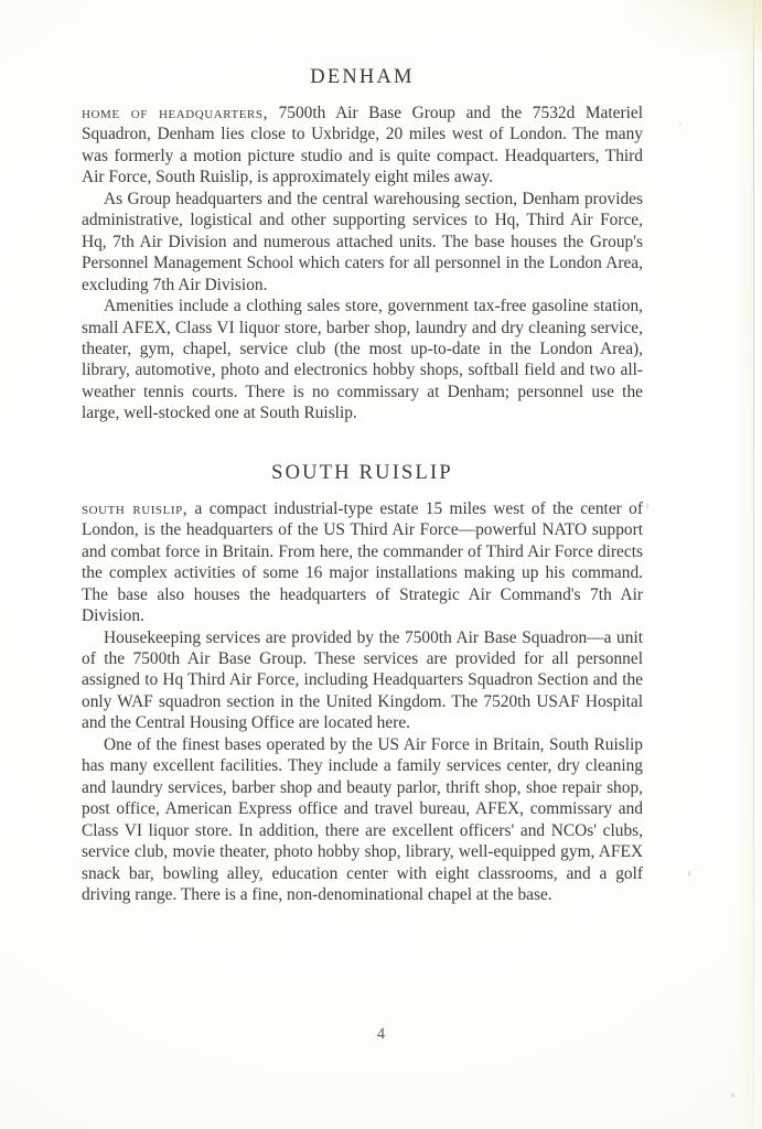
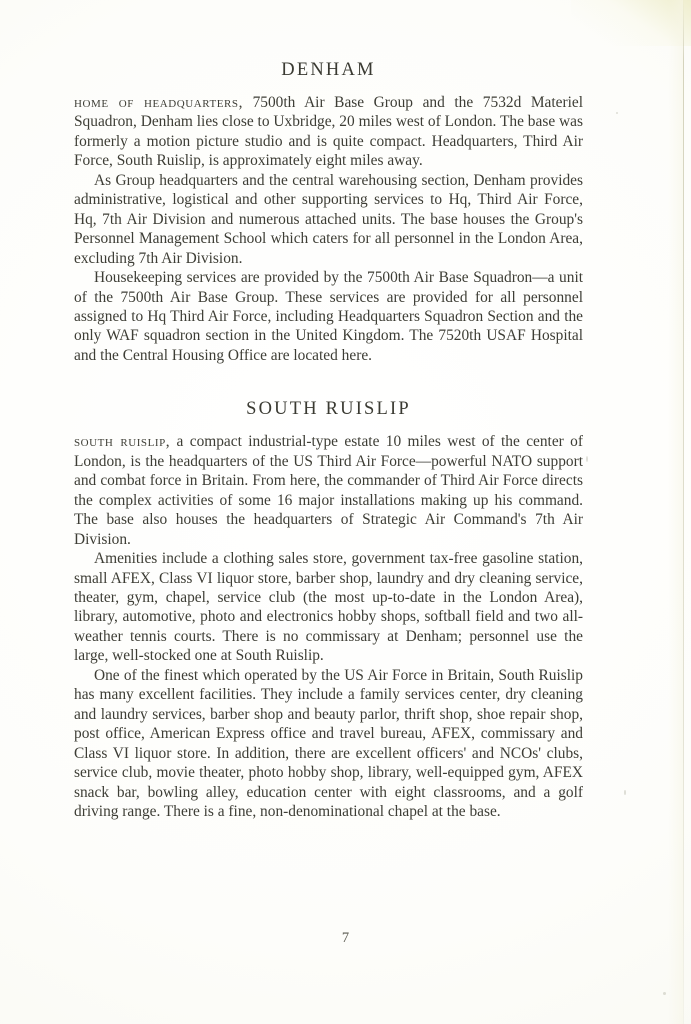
  DENHAM
- home of headquarters, 7500th Air Base Group and the 7532d Materiel Squadron, Denham lies close to Uxbridge, 20 miles west of London. The many was formerly a motion picture studio and is quite compact. Headquarters, Third Air Force, South Ruislip, is approximately eight miles away.
+ home of headquarters, 7500th Air Base Group and the 7532d Materiel Squadron, Denham lies close to Uxbridge, 20 miles west of London. The base was formerly a motion picture studio and is quite compact. Headquarters, Third Air Force, South Ruislip, is approximately eight miles away.
  As Group headquarters and the central warehousing section, Denham provides administrative, logistical and other supporting services to Hq, Third Air Force, Hq, 7th Air Division and numerous attached units. The base houses the Group's Personnel Management School which caters for all personnel in the London Area, excluding 7th Air Division.
- Amenities include a clothing sales store, government tax-free gasoline station, small AFEX, Class VI liquor store, barber shop, laundry and dry cleaning service, theater, gym, chapel, service club (the most up-to-date in the London Area), library, automotive, photo and electronics hobby shops, softball field and two all-weather tennis courts. There is no commissary at Denham; personnel use the large, well-stocked one at South Ruislip.
+ Housekeeping services are provided by the 7500th Air Base Squadron—a unit of the 7500th Air Base Group. These services are provided for all personnel assigned to Hq Third Air Force, including Headquarters Squadron Section and the only WAF squadron section in the United Kingdom. The 7520th USAF Hospital and the Central Housing Office are located here.
  SOUTH RUISLIP
- south ruislip, a compact industrial-type estate 15 miles west of the center of London, is the headquarters of the US Third Air Force—powerful NATO support and combat force in Britain. From here, the commander of Third Air Force directs the complex activities of some 16 major installations making up his command. The base also houses the headquarters of Strategic Air Command's 7th Air Division.
+ south ruislip, a compact industrial-type estate 10 miles west of the center of London, is the headquarters of the US Third Air Force—powerful NATO support and combat force in Britain. From here, the commander of Third Air Force directs the complex activities of some 16 major installations making up his command. The base also houses the headquarters of Strategic Air Command's 7th Air Division.
- Housekeeping services are provided by the 7500th Air Base Squadron—a unit of the 7500th Air Base Group. These services are provided for all personnel assigned to Hq Third Air Force, including Headquarters Squadron Section and the only WAF squadron section in the United Kingdom. The 7520th USAF Hospital and the Central Housing Office are located here.
+ Amenities include a clothing sales store, government tax-free gasoline station, small AFEX, Class VI liquor store, barber shop, laundry and dry cleaning service, theater, gym, chapel, service club (the most up-to-date in the London Area), library, automotive, photo and electronics hobby shops, softball field and two all-weather tennis courts. There is no commissary at Denham; personnel use the large, well-stocked one at South Ruislip.
- One of the finest bases operated by the US Air Force in Britain, South Ruislip has many excellent facilities. They include a family services center, dry cleaning and laundry services, barber shop and beauty parlor, thrift shop, shoe repair shop, post office, American Express office and travel bureau, AFEX, commissary and Class VI liquor store. In addition, there are excellent officers' and NCOs' clubs, service club, movie theater, photo hobby shop, library, well-equipped gym, AFEX snack bar, bowling alley, education center with eight classrooms, and a golf driving range. There is a fine, non-denominational chapel at the base.
+ One of the finest which operated by the US Air Force in Britain, South Ruislip has many excellent facilities. They include a family services center, dry cleaning and laundry services, barber shop and beauty parlor, thrift shop, shoe repair shop, post office, American Express office and travel bureau, AFEX, commissary and Class VI liquor store. In addition, there are excellent officers' and NCOs' clubs, service club, movie theater, photo hobby shop, library, well-equipped gym, AFEX snack bar, bowling alley, education center with eight classrooms, and a golf driving range. There is a fine, non-denominational chapel at the base.
- 4
+ 7
